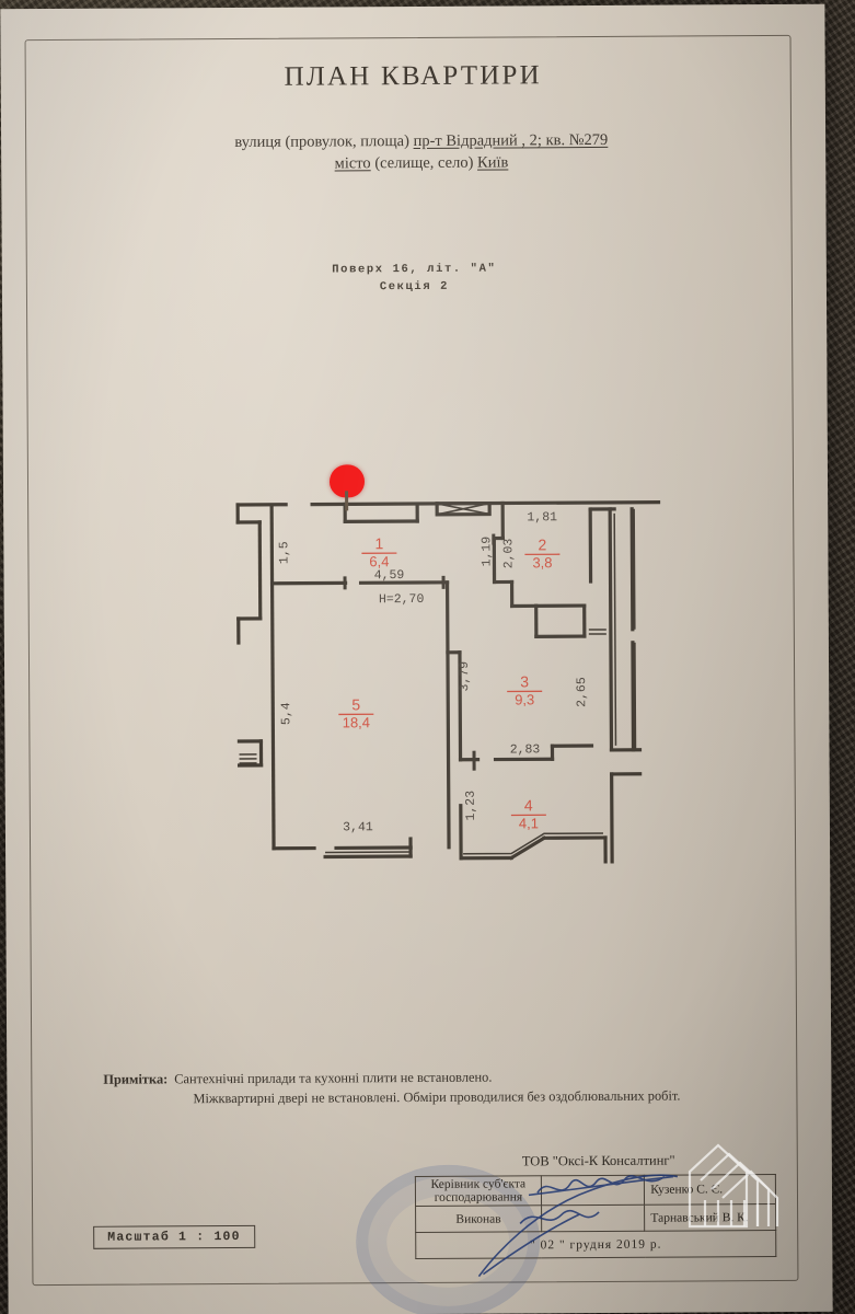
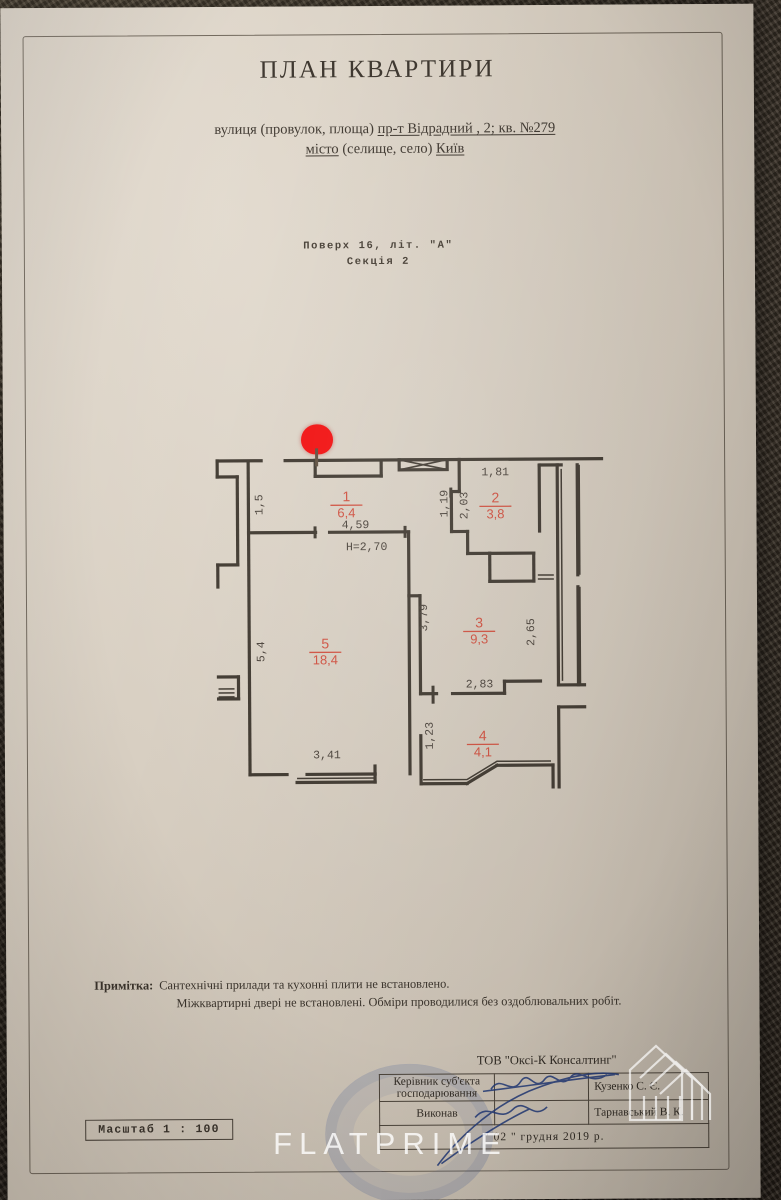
+ FLATPRIME
